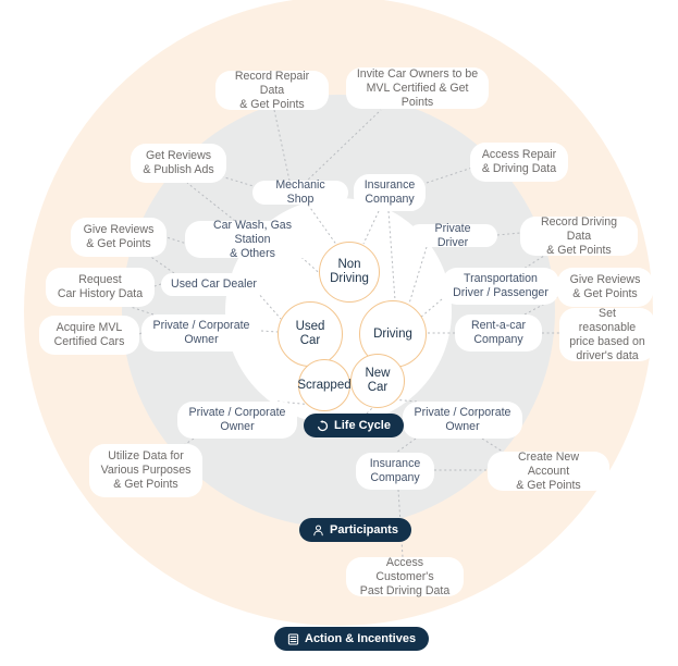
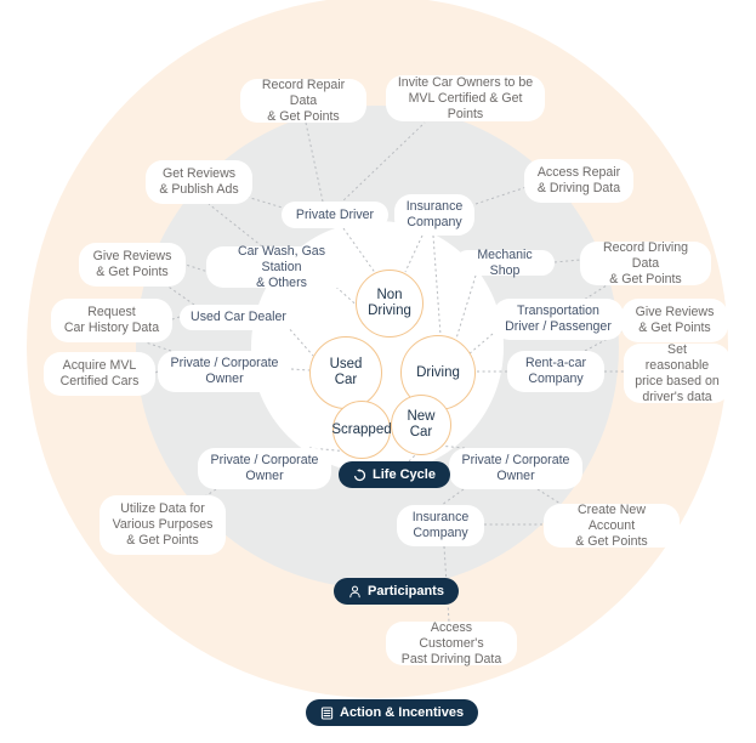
  Non
  Driving
  Used
  Car
  Driving
  Scrapped
  New
  Car
- Mechanic Shop
+ Private Driver
  Insurance
  Company
  Car Wash, Gas Station
  & Others
- Private Driver
+ Mechanic Shop
  Used Car Dealer
  Transportation
  Driver / Passenger
  Private / Corporate
  Owner
  Rent-a-car
  Company
  Private / Corporate
  Owner
  Private / Corporate
  Owner
  Insurance
  Company
  Record Repair Data
  & Get Points
  Invite Car Owners to be
  MVL Certified & Get Points
  Get Reviews
  & Publish Ads
  Access Repair
  & Driving Data
  Give Reviews
  & Get Points
  Record Driving Data
  & Get Points
  Request
  Car History Data
  Give Reviews
  & Get Points
  Acquire MVL
  Certified Cars
  Set reasonable
  price based on
  driver's data
  Utilize Data for
  Various Purposes
  & Get Points
  Create New Account
  & Get Points
  Access Customer's
  Past Driving Data
  Life Cycle
  Participants
  Action & Incentives
